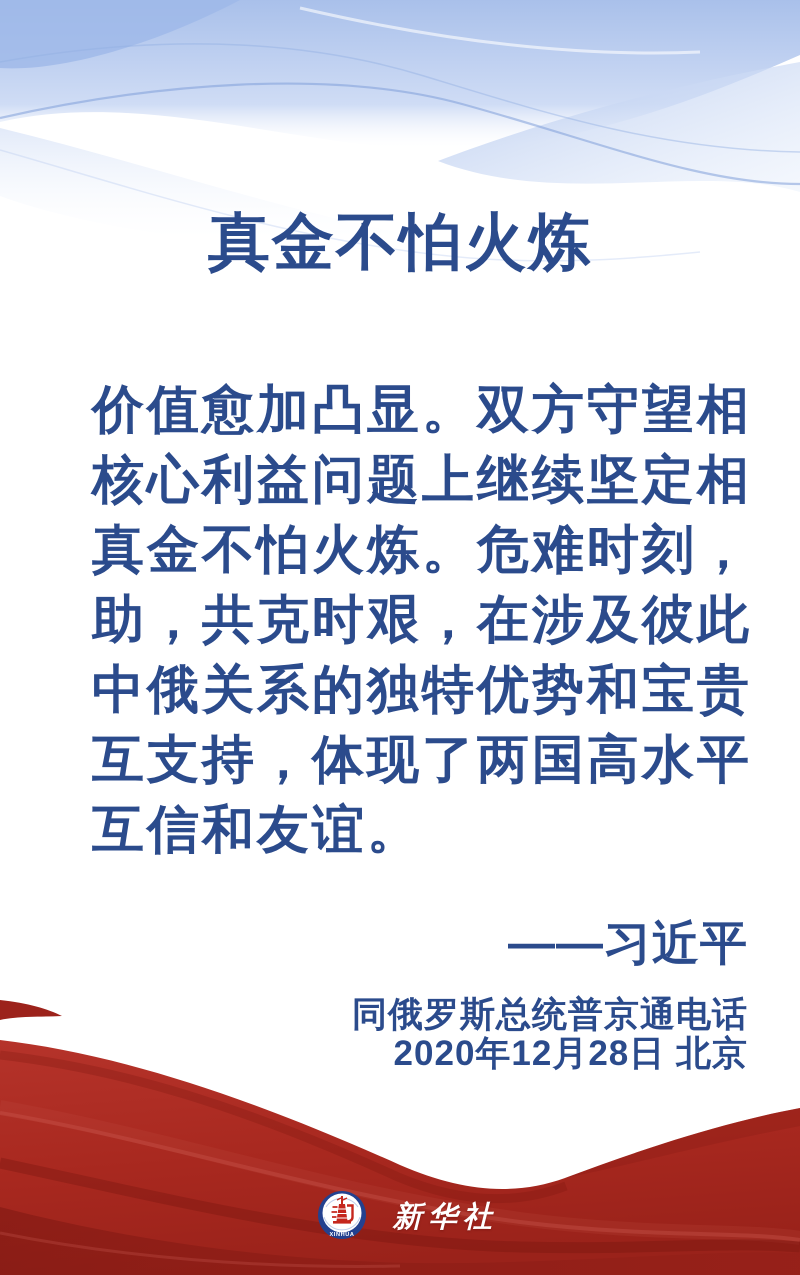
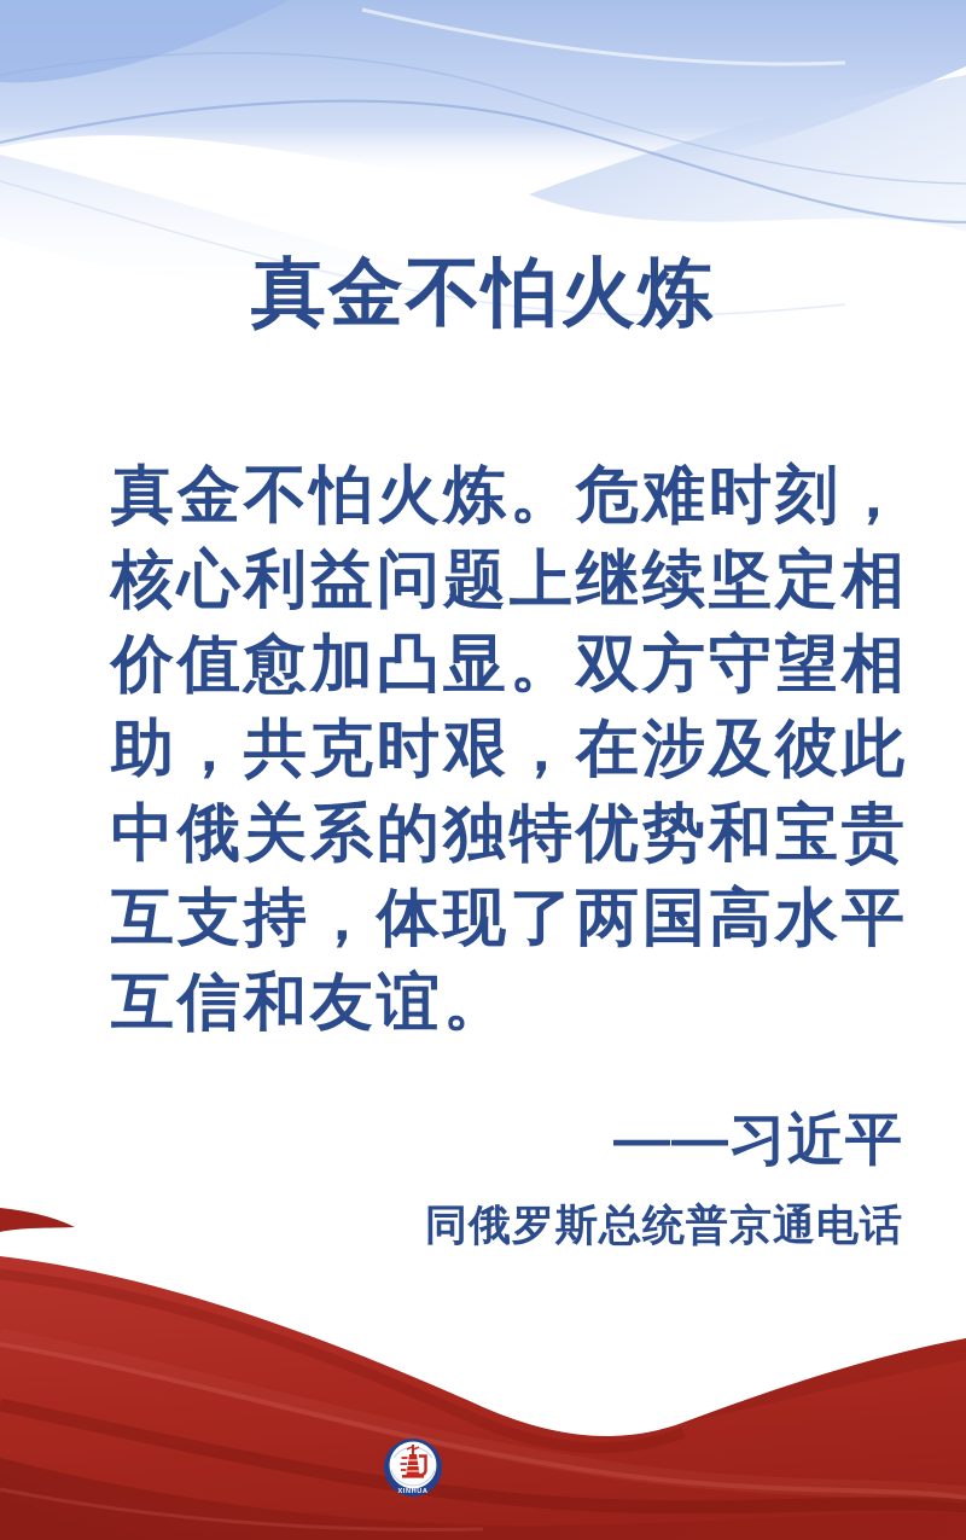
  真金不怕火炼
- 价值愈加凸显。双方守望相
+ 真金不怕火炼。危难时刻，
  核心利益问题上继续坚定相
- 真金不怕火炼。危难时刻，
+ 价值愈加凸显。双方守望相
  助，共克时艰，在涉及彼此
  中俄关系的独特优势和宝贵
  互支持，体现了两国高水平
  互信和友谊。
  ——习近平
  同俄罗斯总统普京通电话
- 2020年12月28日 北京
- 新华社
